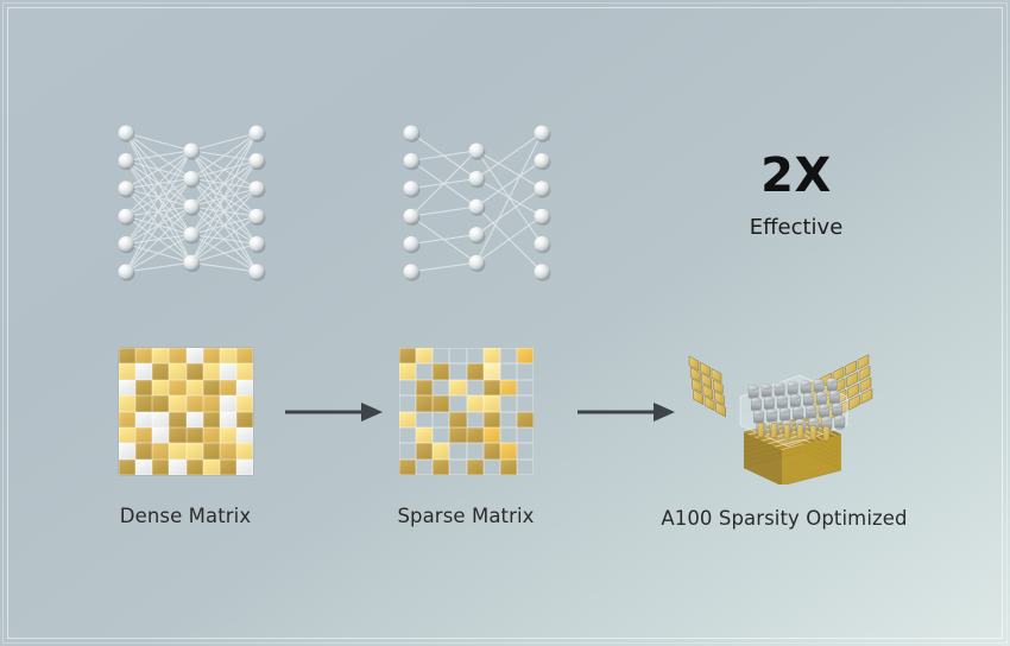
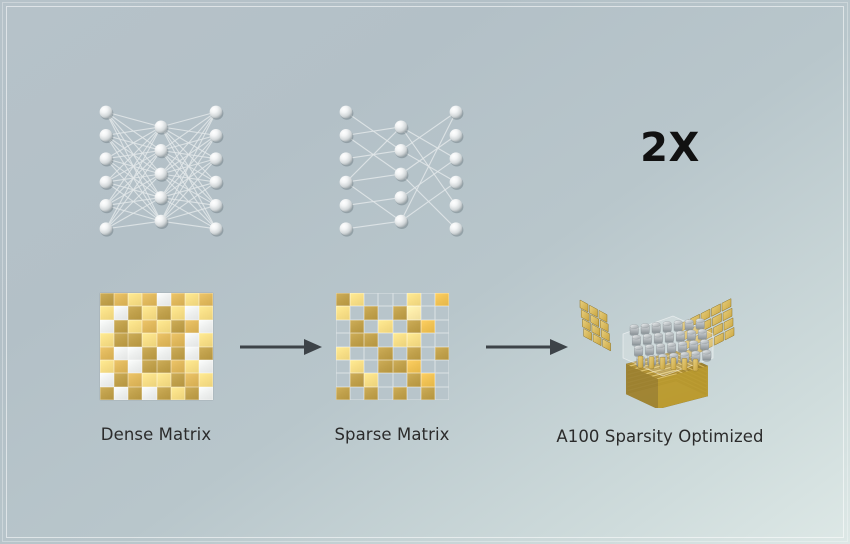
  2X
- Effective
  Dense Matrix
  Sparse Matrix
  A100 Sparsity Optimized
